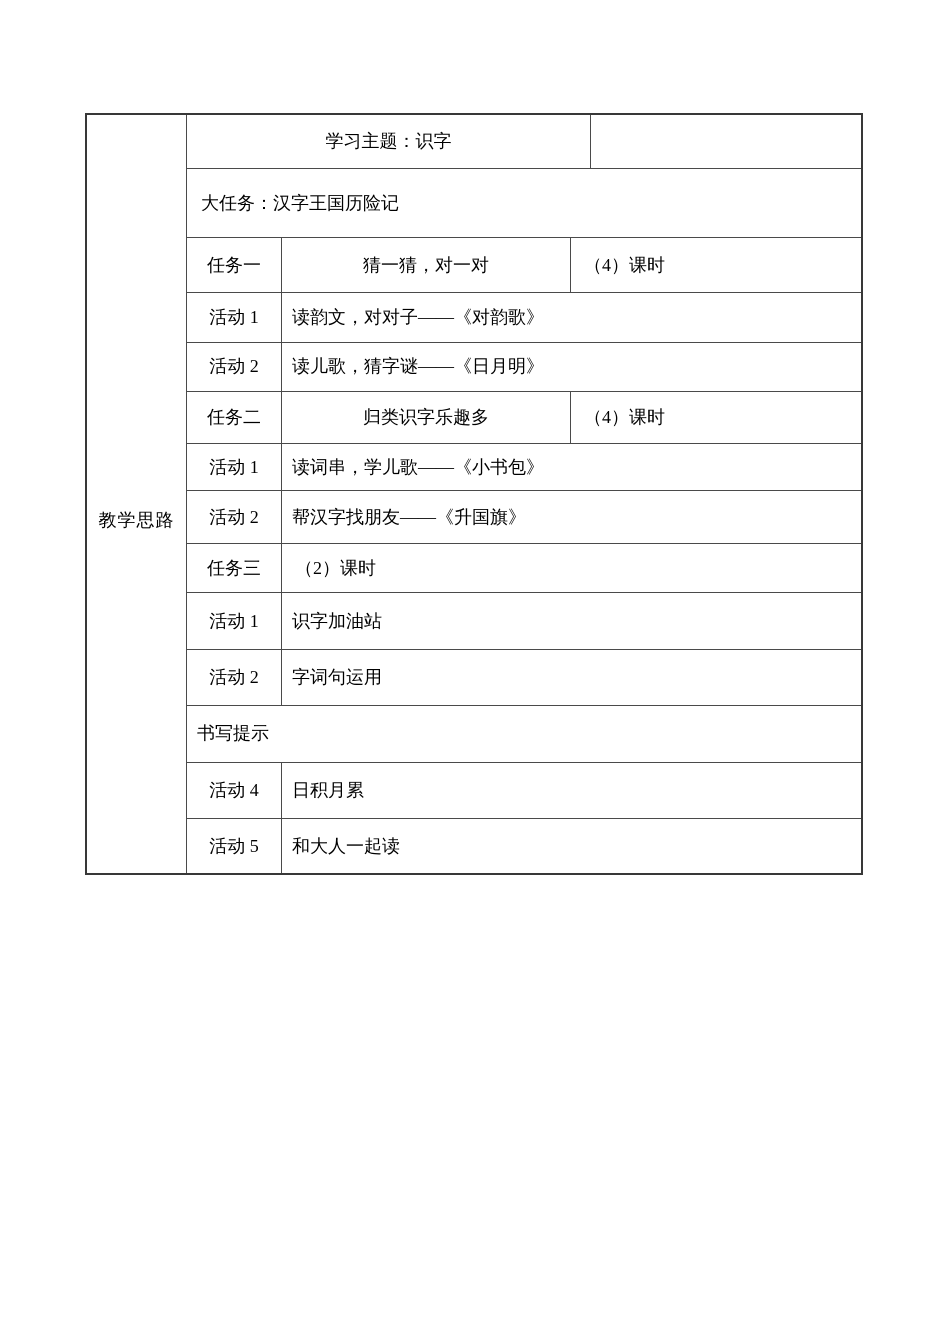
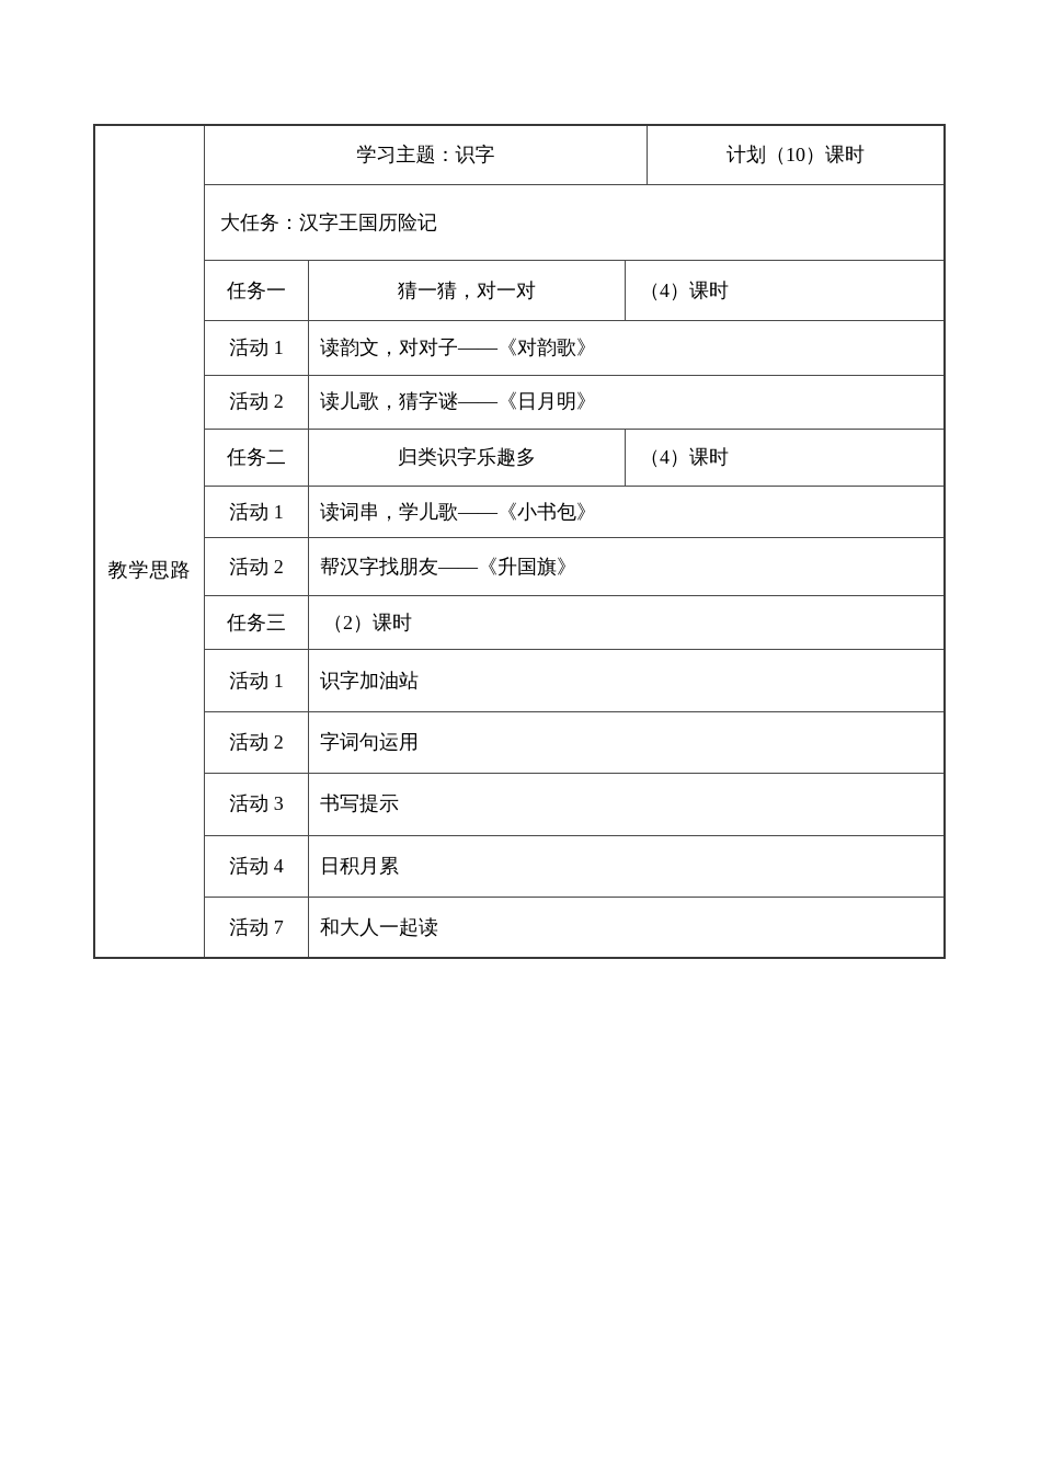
  教学思路
  学习主题：识字
+ 计划（10）课时
  大任务：汉字王国历险记
  任务一
  猜一猜，对一对
  （4）课时
  活动 1
  读韵文，对对子——《对韵歌》
  活动 2
  读儿歌，猜字谜——《日月明》
  任务二
  归类识字乐趣多
  （4）课时
  活动 1
  读词串，学儿歌——《小书包》
  活动 2
  帮汉字找朋友——《升国旗》
  任务三
  （2）课时
  活动 1
  识字加油站
  活动 2
  字词句运用
+ 活动 3
  书写提示
  活动 4
  日积月累
- 活动 5
+ 活动 7
  和大人一起读
